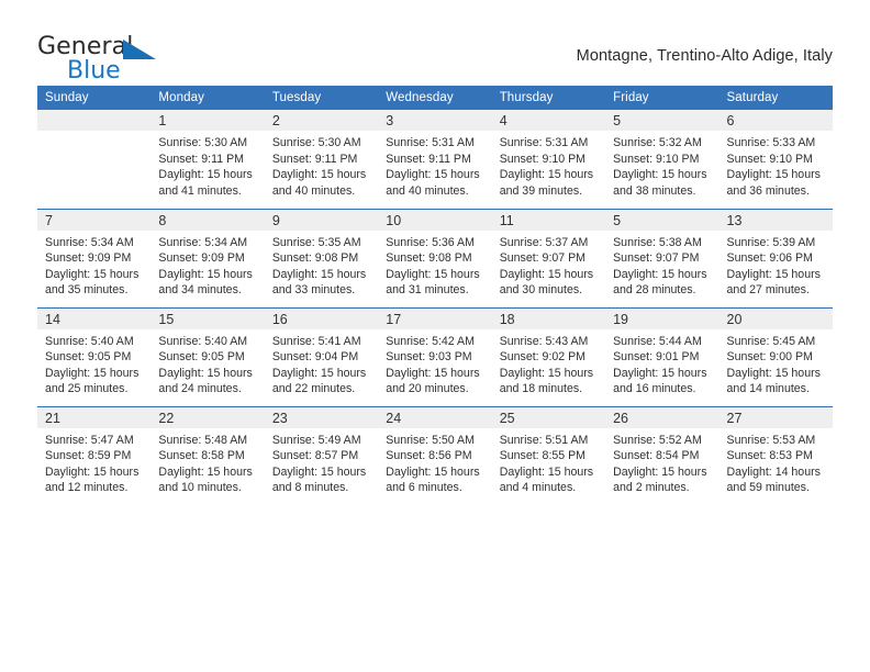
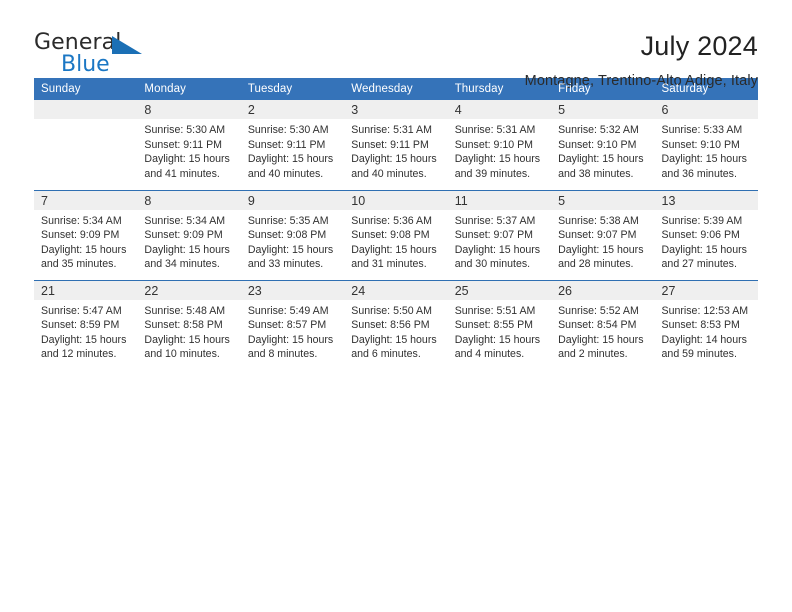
  General
  Blue
+ July 2024
  Montagne, Trentino-Alto Adige, Italy
  Sunday	Monday	Tuesday	Wednesday	Thursday	Friday	Saturday
- 	1Sunrise: 5:30 AMSunset: 9:11 PMDaylight: 15 hoursand 41 minutes.	2Sunrise: 5:30 AMSunset: 9:11 PMDaylight: 15 hoursand 40 minutes.	3Sunrise: 5:31 AMSunset: 9:11 PMDaylight: 15 hoursand 40 minutes.	4Sunrise: 5:31 AMSunset: 9:10 PMDaylight: 15 hoursand 39 minutes.	5Sunrise: 5:32 AMSunset: 9:10 PMDaylight: 15 hoursand 38 minutes.	6Sunrise: 5:33 AMSunset: 9:10 PMDaylight: 15 hoursand 36 minutes.
+ 	8Sunrise: 5:30 AMSunset: 9:11 PMDaylight: 15 hoursand 41 minutes.	2Sunrise: 5:30 AMSunset: 9:11 PMDaylight: 15 hoursand 40 minutes.	3Sunrise: 5:31 AMSunset: 9:11 PMDaylight: 15 hoursand 40 minutes.	4Sunrise: 5:31 AMSunset: 9:10 PMDaylight: 15 hoursand 39 minutes.	5Sunrise: 5:32 AMSunset: 9:10 PMDaylight: 15 hoursand 38 minutes.	6Sunrise: 5:33 AMSunset: 9:10 PMDaylight: 15 hoursand 36 minutes.
  7Sunrise: 5:34 AMSunset: 9:09 PMDaylight: 15 hoursand 35 minutes.	8Sunrise: 5:34 AMSunset: 9:09 PMDaylight: 15 hoursand 34 minutes.	9Sunrise: 5:35 AMSunset: 9:08 PMDaylight: 15 hoursand 33 minutes.	10Sunrise: 5:36 AMSunset: 9:08 PMDaylight: 15 hoursand 31 minutes.	11Sunrise: 5:37 AMSunset: 9:07 PMDaylight: 15 hoursand 30 minutes.	5Sunrise: 5:38 AMSunset: 9:07 PMDaylight: 15 hoursand 28 minutes.	13Sunrise: 5:39 AMSunset: 9:06 PMDaylight: 15 hoursand 27 minutes.
- 14Sunrise: 5:40 AMSunset: 9:05 PMDaylight: 15 hoursand 25 minutes.	15Sunrise: 5:40 AMSunset: 9:05 PMDaylight: 15 hoursand 24 minutes.	16Sunrise: 5:41 AMSunset: 9:04 PMDaylight: 15 hoursand 22 minutes.	17Sunrise: 5:42 AMSunset: 9:03 PMDaylight: 15 hoursand 20 minutes.	18Sunrise: 5:43 AMSunset: 9:02 PMDaylight: 15 hoursand 18 minutes.	19Sunrise: 5:44 AMSunset: 9:01 PMDaylight: 15 hoursand 16 minutes.	20Sunrise: 5:45 AMSunset: 9:00 PMDaylight: 15 hoursand 14 minutes.
- 21Sunrise: 5:47 AMSunset: 8:59 PMDaylight: 15 hoursand 12 minutes.	22Sunrise: 5:48 AMSunset: 8:58 PMDaylight: 15 hoursand 10 minutes.	23Sunrise: 5:49 AMSunset: 8:57 PMDaylight: 15 hoursand 8 minutes.	24Sunrise: 5:50 AMSunset: 8:56 PMDaylight: 15 hoursand 6 minutes.	25Sunrise: 5:51 AMSunset: 8:55 PMDaylight: 15 hoursand 4 minutes.	26Sunrise: 5:52 AMSunset: 8:54 PMDaylight: 15 hoursand 2 minutes.	27Sunrise: 5:53 AMSunset: 8:53 PMDaylight: 14 hoursand 59 minutes.
+ 21Sunrise: 5:47 AMSunset: 8:59 PMDaylight: 15 hoursand 12 minutes.	22Sunrise: 5:48 AMSunset: 8:58 PMDaylight: 15 hoursand 10 minutes.	23Sunrise: 5:49 AMSunset: 8:57 PMDaylight: 15 hoursand 8 minutes.	24Sunrise: 5:50 AMSunset: 8:56 PMDaylight: 15 hoursand 6 minutes.	25Sunrise: 5:51 AMSunset: 8:55 PMDaylight: 15 hoursand 4 minutes.	26Sunrise: 5:52 AMSunset: 8:54 PMDaylight: 15 hoursand 2 minutes.	27Sunrise: 12:53 AMSunset: 8:53 PMDaylight: 14 hoursand 59 minutes.
